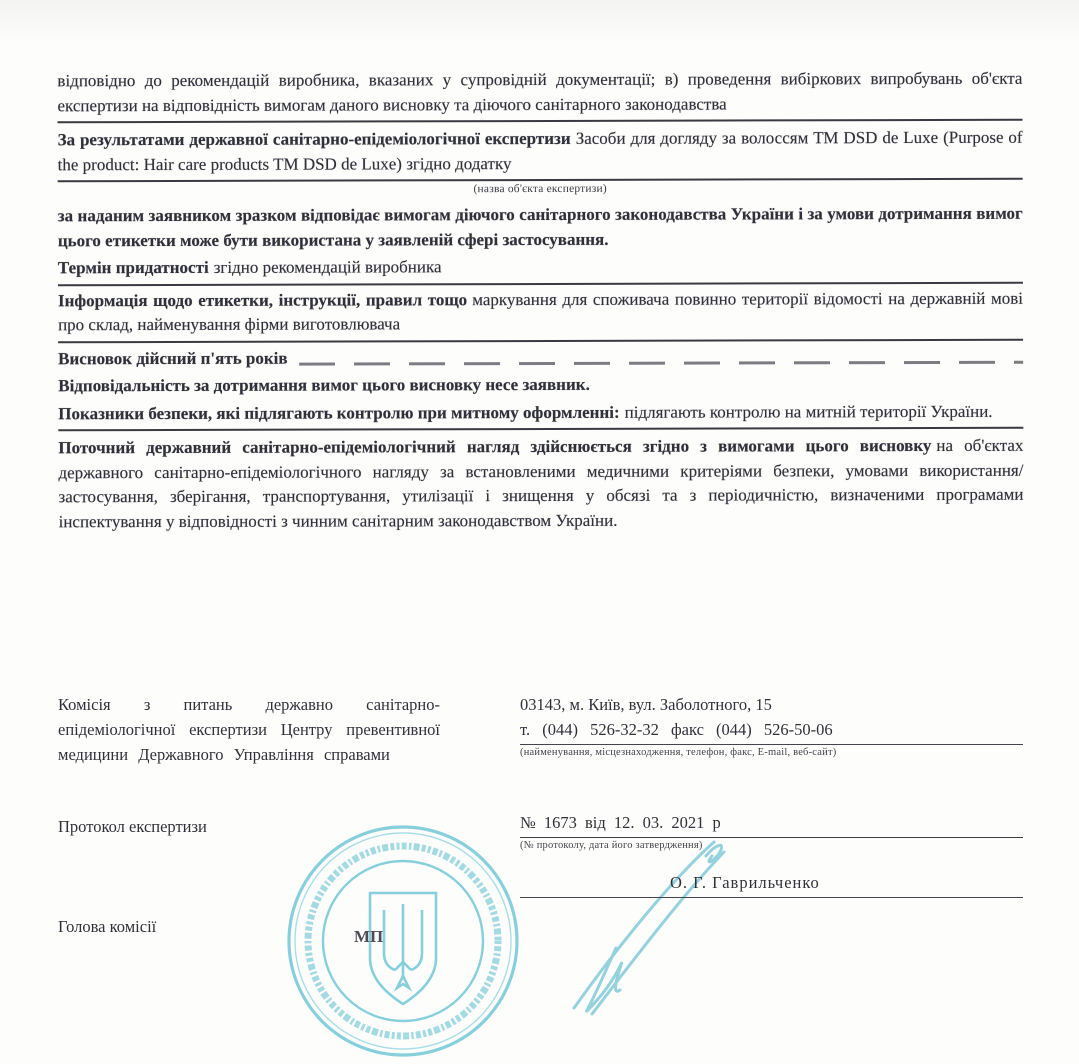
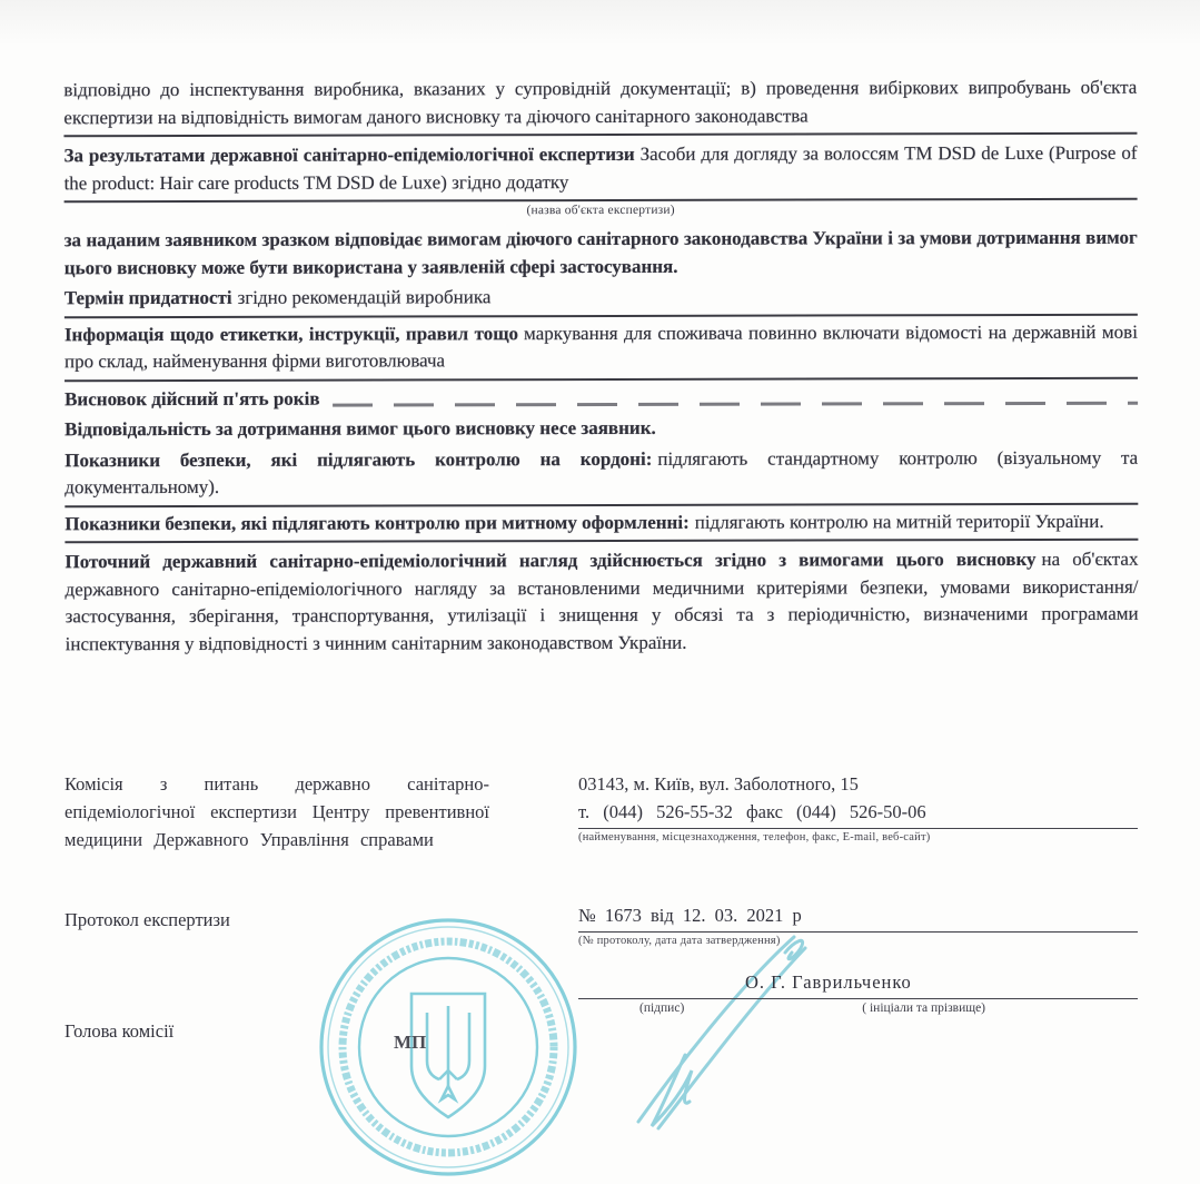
- відповідно до рекомендацій виробника, вказаних у супровідній документації; в) проведення вибіркових випробувань об'єкта експертизи на відповідність вимогам даного висновку та діючого санітарного законодавства
+ відповідно до інспектування виробника, вказаних у супровідній документації; в) проведення вибіркових випробувань об'єкта експертизи на відповідність вимогам даного висновку та діючого санітарного законодавства
  За результатами державної санітарно-епідеміологічної експертизи Засоби для догляду за волоссям ТМ DSD de Luxe (Purpose of the product: Hair care products TM DSD de Luxe) згідно додатку
  (назва об'єкта експертизи)
- за наданим заявником зразком відповідає вимогам діючого санітарного законодавства України і за умови дотримання вимог цього етикетки може бути використана у заявленій сфері застосування.
+ за наданим заявником зразком відповідає вимогам діючого санітарного законодавства України і за умови дотримання вимог цього висновку може бути використана у заявленій сфері застосування.
  Термін придатності згідно рекомендацій виробника
- Інформація щодо етикетки, інструкції, правил тощо маркування для споживача повинно території відомості на державній мові про склад, найменування фірми виготовлювача
+ Інформація щодо етикетки, інструкції, правил тощо маркування для споживача повинно включати відомості на державній мові про склад, найменування фірми виготовлювача
  Висновок дійсний п'ять років
  Відповідальність за дотримання вимог цього висновку несе заявник.
+ Показники безпеки, які підлягають контролю на кордоні: підлягають стандартному контролю (візуальному та документальному).
  Показники безпеки, які підлягають контролю при митному оформленні: підлягають контролю на митній території України.
  Поточний державний санітарно-епідеміологічний нагляд здійснюється згідно з вимогами цього висновку на об'єктах державного санітарно-епідеміологічного нагляду за встановленими медичними критеріями безпеки, умовами використання/застосування, зберігання, транспортування, утилізації і знищення у обсязі та з періодичністю, визначеними програмами інспектування у відповідності з чинним санітарним законодавством України.
  Комісія з питань державно санітарно-епідеміологічної експертизи Центру превентивної медицини Державного Управління справами
  03143, м. Київ, вул. Заболотного, 15
- т. (044) 526-32-32 факс (044) 526-50-06
+ т. (044) 526-55-32 факс (044) 526-50-06
  (найменування, місцезнаходження, телефон, факс, E-mail, веб-сайт)
  Протокол експертизи
  № 1673 від 12. 03. 2021 р
- (№ протоколу, дата його затвердження)
+ (№ протоколу, дата дата затвердження)
  Голова комісії
  МП
  О. Г. Гаврильченко
+ (підпис)
+ ( ініціали та прізвище)
